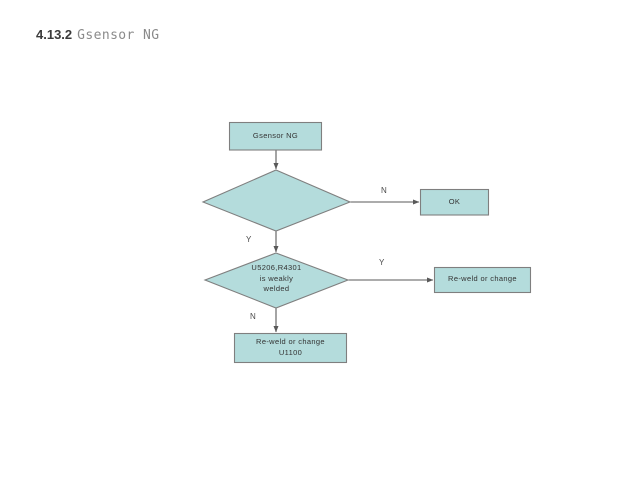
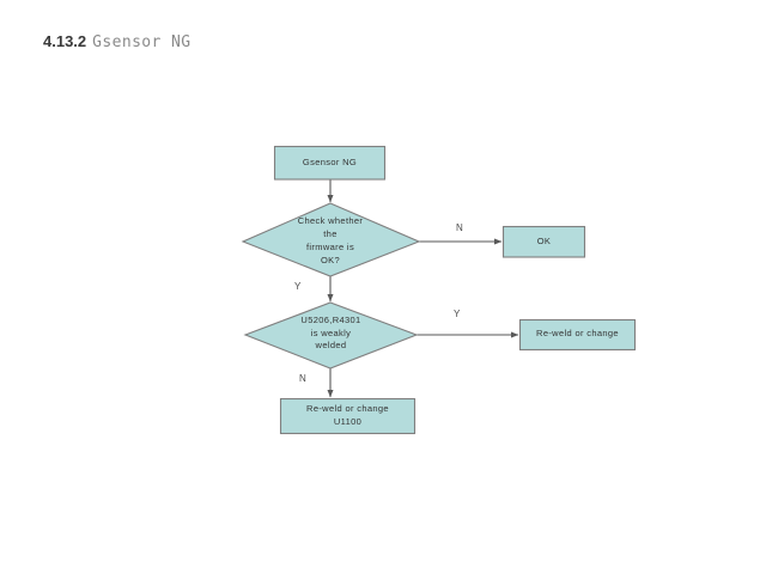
  4.13.2 Gsensor NG
  Gsensor NG
+ Check whether
+ the
+ firmware is
+ OK?
  OK
  U5206,R4301
  is weakly
  welded
  Re-weld or change
  Re-weld or change
  U1100
  N
  Y
  Y
  N
